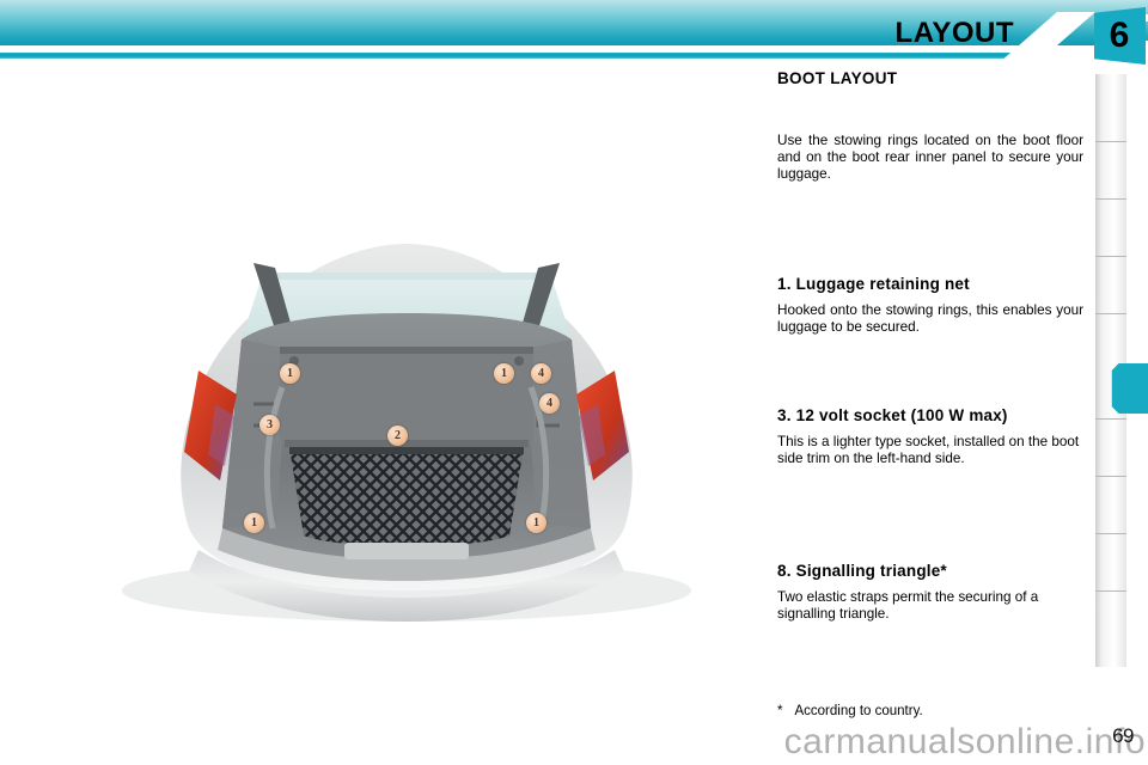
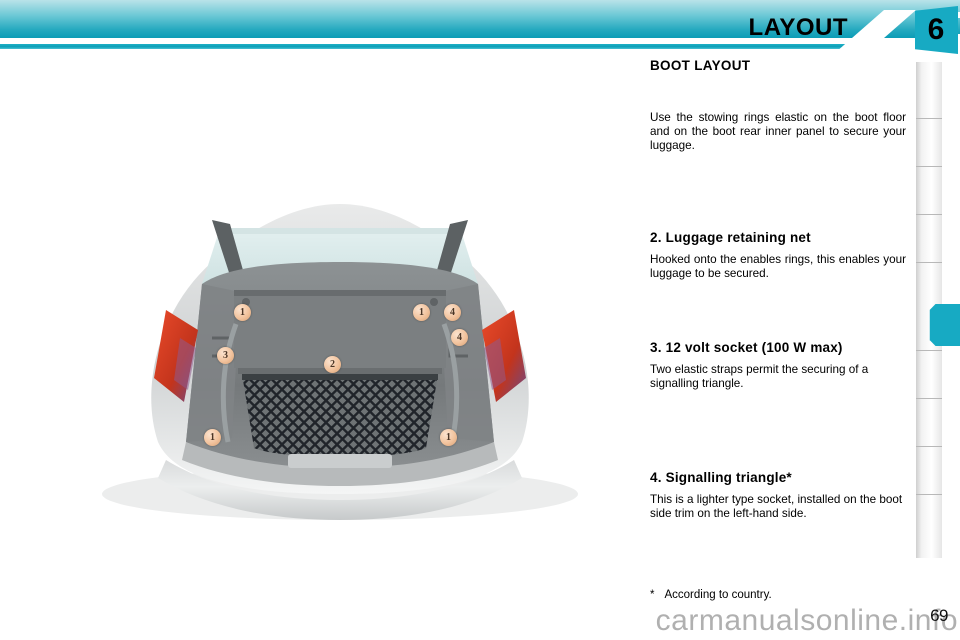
  LAYOUT
  6
  1
  3
  2
  1
  4
  4
  1
  1
  BOOT LAYOUT
- Use the stowing rings located on the boot floor and on the boot rear inner panel to secure your luggage.
+ Use the stowing rings elastic on the boot floor and on the boot rear inner panel to secure your luggage.
- 1. Luggage retaining net
+ 2. Luggage retaining net
- Hooked onto the stowing rings, this enables your luggage to be secured.
+ Hooked onto the enables rings, this enables your luggage to be secured.
  3. 12 volt socket (100 W max)
- This is a lighter type socket, installed on the boot side trim on the left-hand side.
+ Two elastic straps permit the securing of a signalling triangle.
- 8. Signalling triangle*
+ 4. Signalling triangle*
- Two elastic straps permit the securing of a signalling triangle.
+ This is a lighter type socket, installed on the boot side trim on the left-hand side.
  *
  According to country.
  carmanualsonline.info
  69
